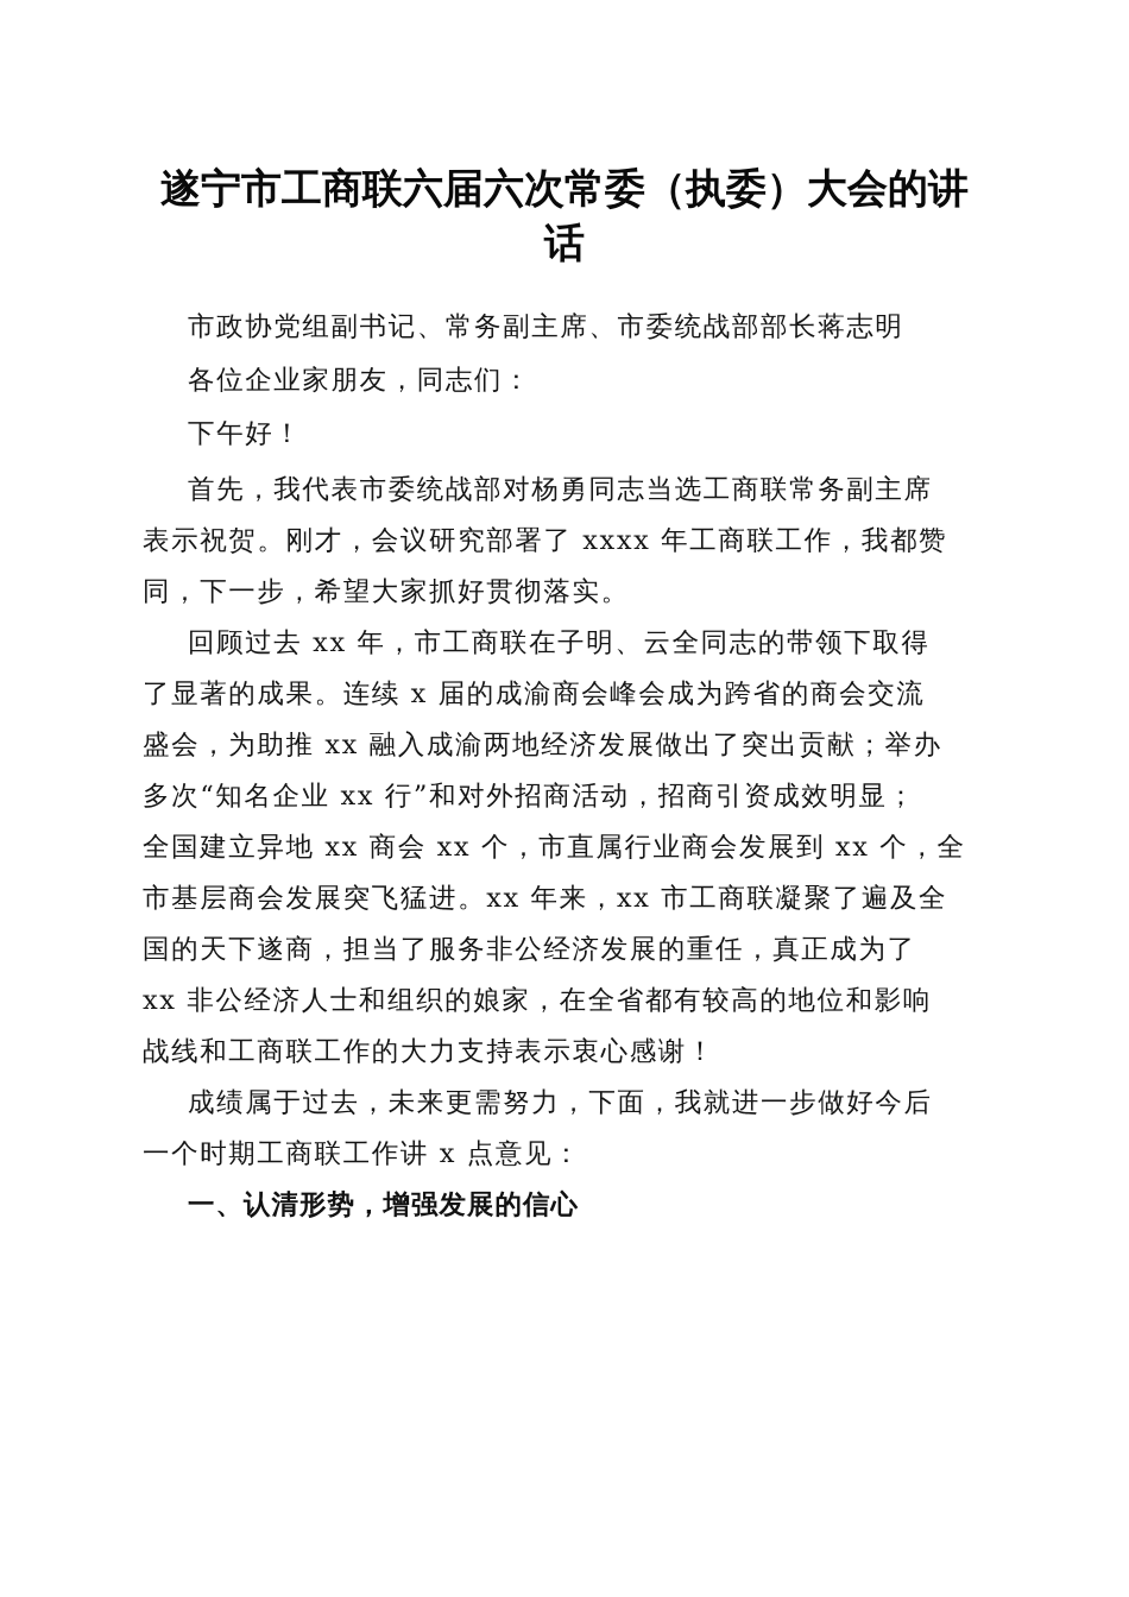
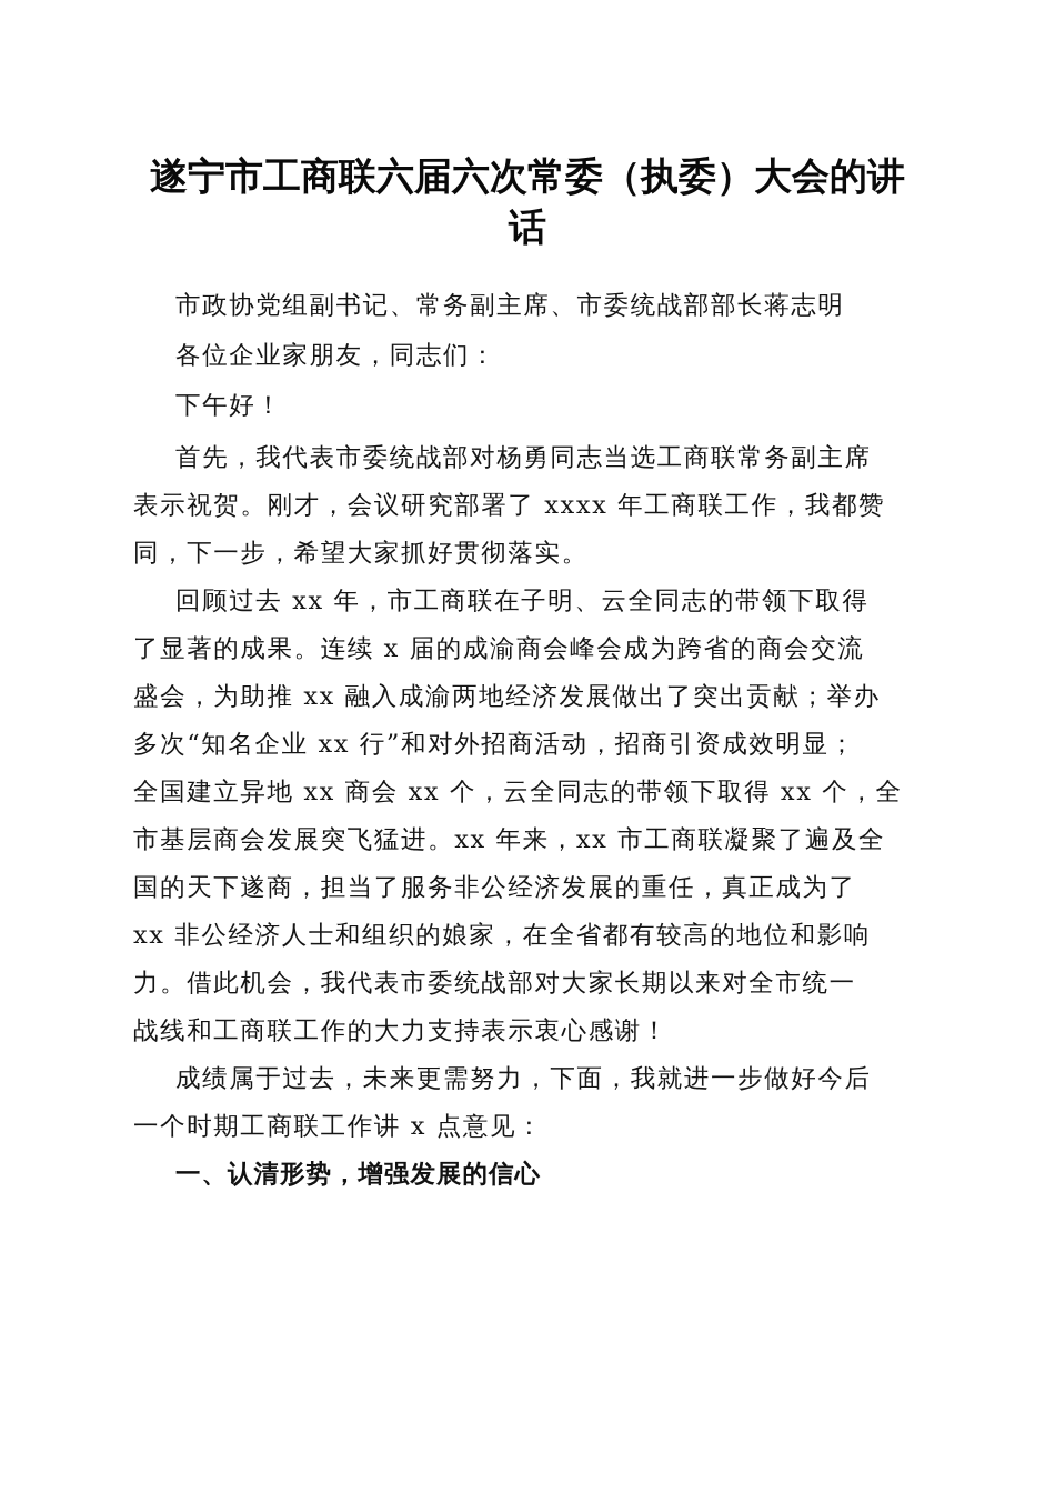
  遂宁市工商联六届六次常委（执委）大会的讲
  话
  市政协党组副书记、常务副主席、市委统战部部长蒋志明
  各位企业家朋友，同志们：
  下午好！
  首先，我代表市委统战部对杨勇同志当选工商联常务副主席
  表示祝贺。刚才，会议研究部署了 xxxx 年工商联工作，我都赞
  同，下一步，希望大家抓好贯彻落实。
  回顾过去 xx 年，市工商联在子明、云全同志的带领下取得
  了显著的成果。连续 x 届的成渝商会峰会成为跨省的商会交流
  盛会，为助推 xx 融入成渝两地经济发展做出了突出贡献；举办
  多次“知名企业 xx 行”和对外招商活动，招商引资成效明显；
- 全国建立异地 xx 商会 xx 个，市直属行业商会发展到 xx 个，全
+ 全国建立异地 xx 商会 xx 个，云全同志的带领下取得 xx 个，全
  市基层商会发展突飞猛进。xx 年来，xx 市工商联凝聚了遍及全
  国的天下遂商，担当了服务非公经济发展的重任，真正成为了
  xx 非公经济人士和组织的娘家，在全省都有较高的地位和影响
+ 力。借此机会，我代表市委统战部对大家长期以来对全市统一
  战线和工商联工作的大力支持表示衷心感谢！
  成绩属于过去，未来更需努力，下面，我就进一步做好今后
  一个时期工商联工作讲 x 点意见：
  一、认清形势，增强发展的信心
